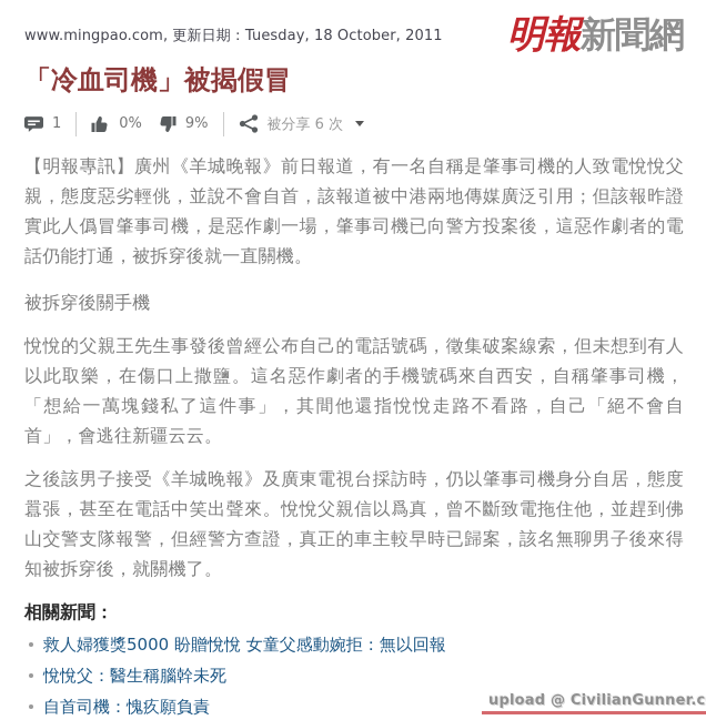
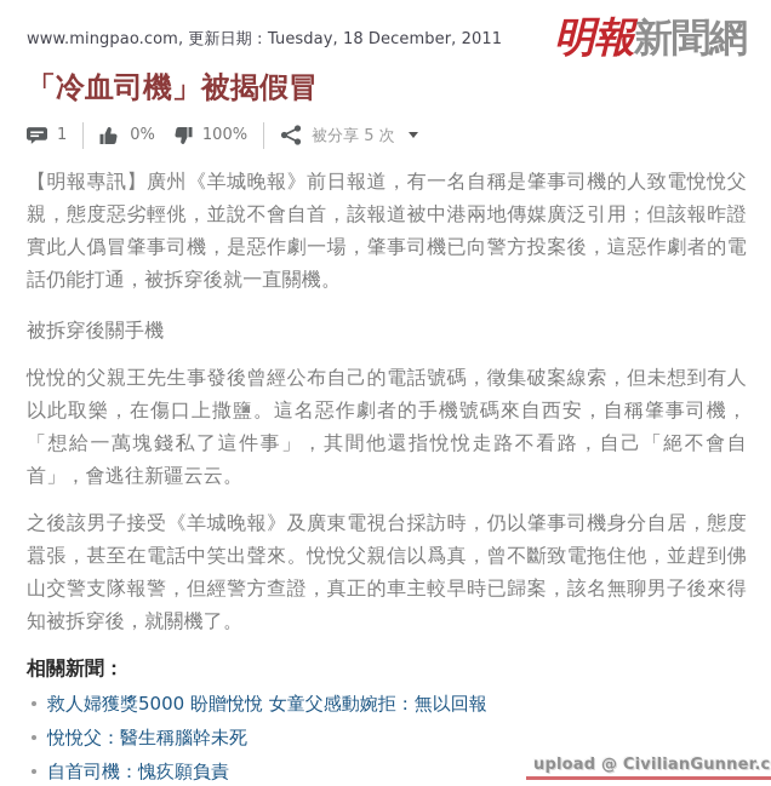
- www.mingpao.com, 更新日期：Tuesday, 18 October, 2011
+ www.mingpao.com, 更新日期：Tuesday, 18 December, 2011
  明報新聞網
  「冷血司機」被揭假冒
  1
  0%
- 9%
+ 100%
- 被分享 6 次
+ 被分享 5 次
  【明報專訊】廣州《羊城晚報》前日報道，有一名自稱是肇事司機的人致電悅悅父親，態度惡劣輕佻，並說不會自首，該報道被中港兩地傳媒廣泛引用；但該報昨證實此人僞冒肇事司機，是惡作劇一場，肇事司機已向警方投案後，這惡作劇者的電話仍能打通，被拆穿後就一直關機。
  被拆穿後關手機
  悅悅的父親王先生事發後曾經公布自己的電話號碼，徵集破案線索，但未想到有人以此取樂，在傷口上撒鹽。這名惡作劇者的手機號碼來自西安，自稱肇事司機，「想給一萬塊錢私了這件事」，其間他還指悅悅走路不看路，自己「絕不會自首」，會逃往新疆云云。
  之後該男子接受《羊城晚報》及廣東電視台採訪時，仍以肇事司機身分自居，態度囂張，甚至在電話中笑出聲來。悅悅父親信以爲真，曾不斷致電拖住他，並趕到佛山交警支隊報警，但經警方查證，真正的車主較早時已歸案，該名無聊男子後來得知被拆穿後，就關機了。
  相關新聞：
  救人婦獲獎5000 盼贈悅悅 女童父感動婉拒：無以回報
  悅悅父：醫生稱腦幹未死
  自首司機：愧疚願負責
  upload @ CivilianGunner.c
